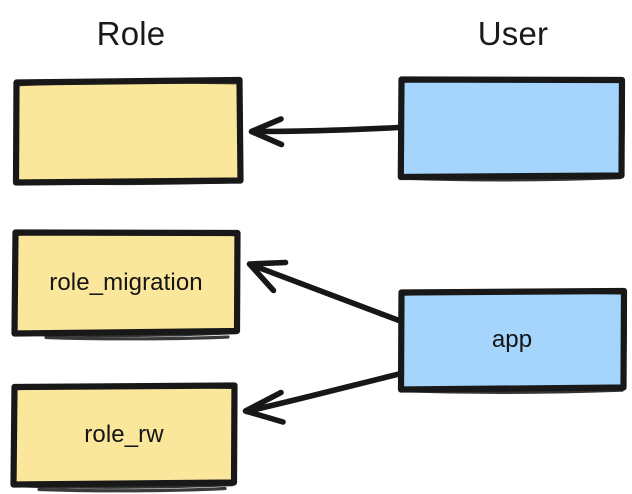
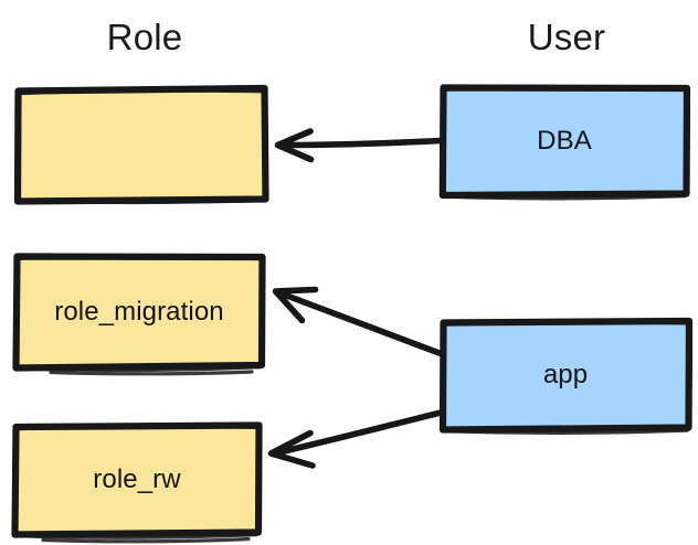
  Role
  User
  role_migration
  role_rw
+ DBA
  app
